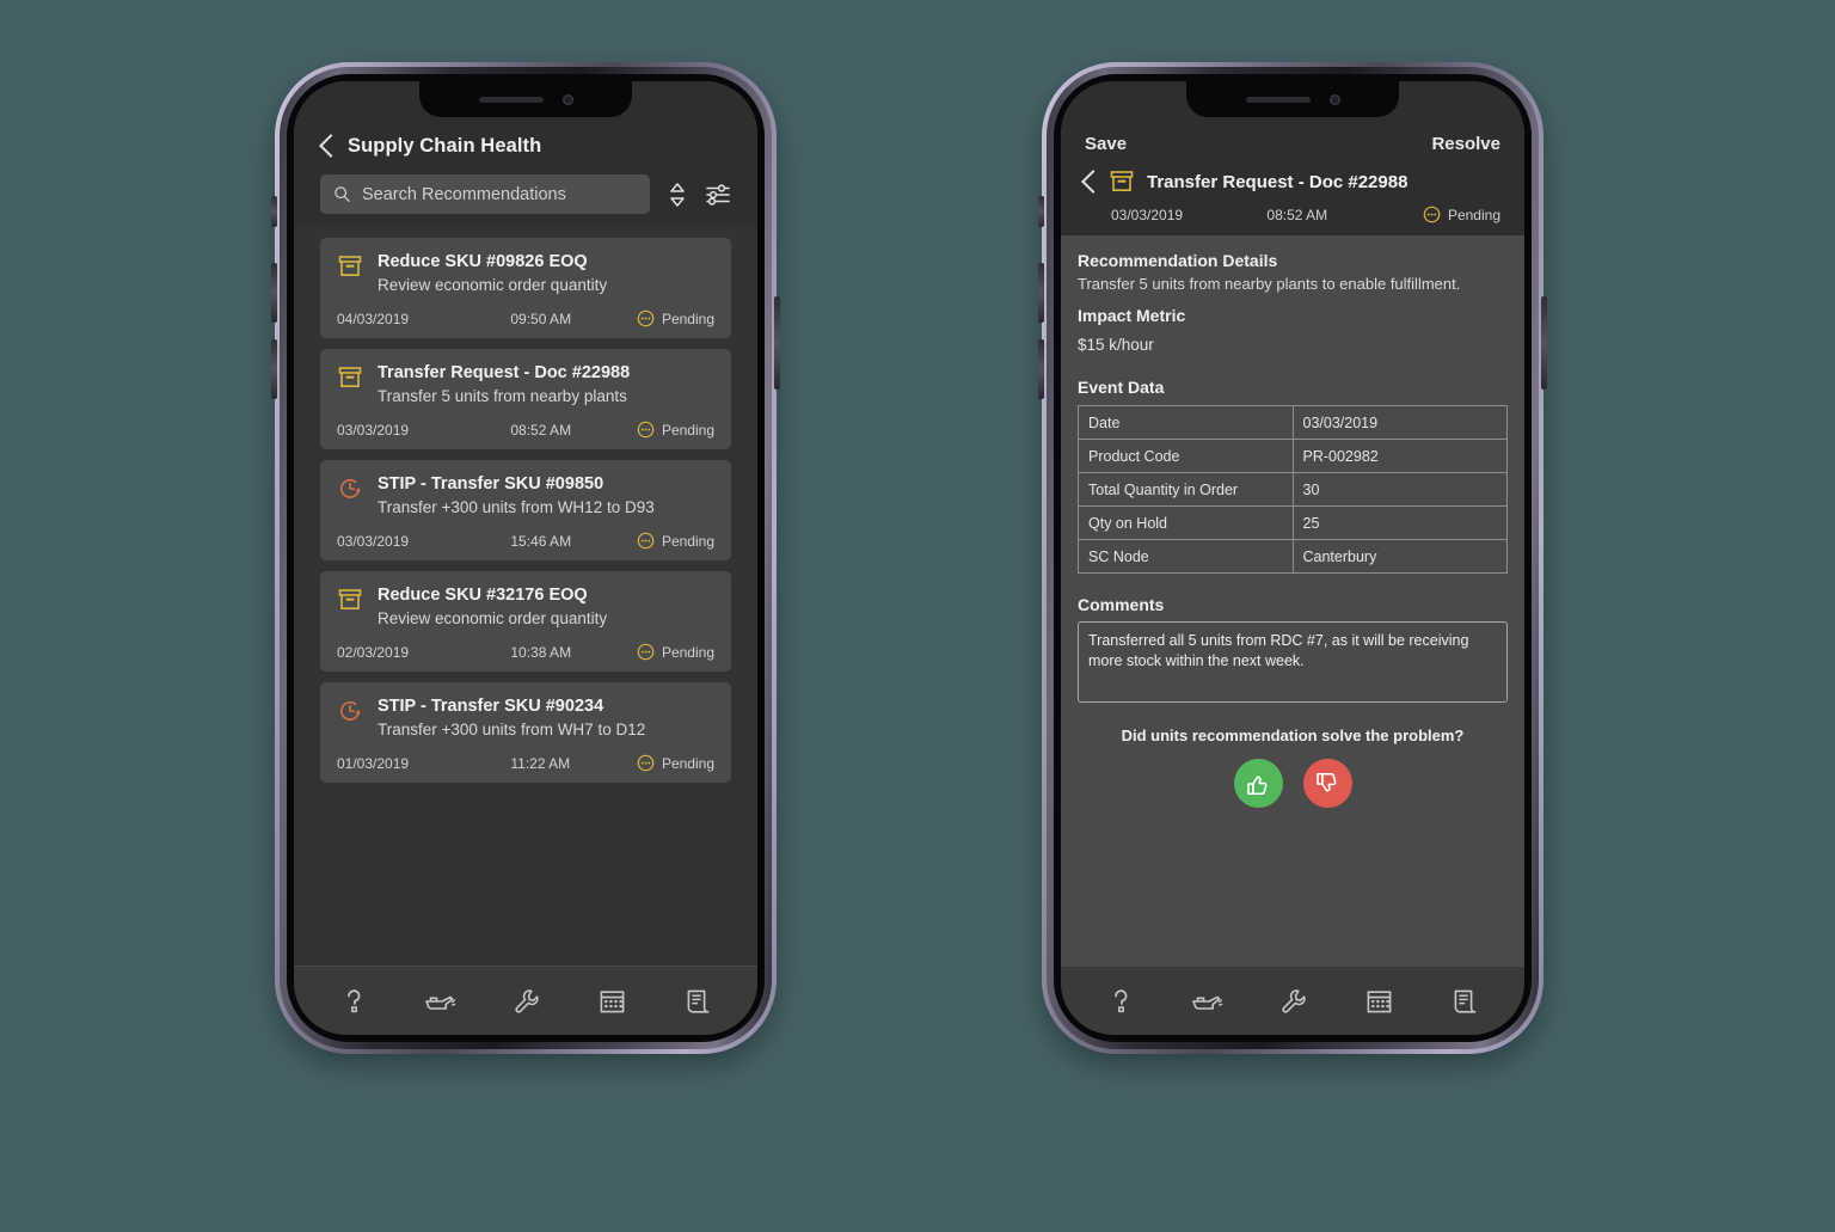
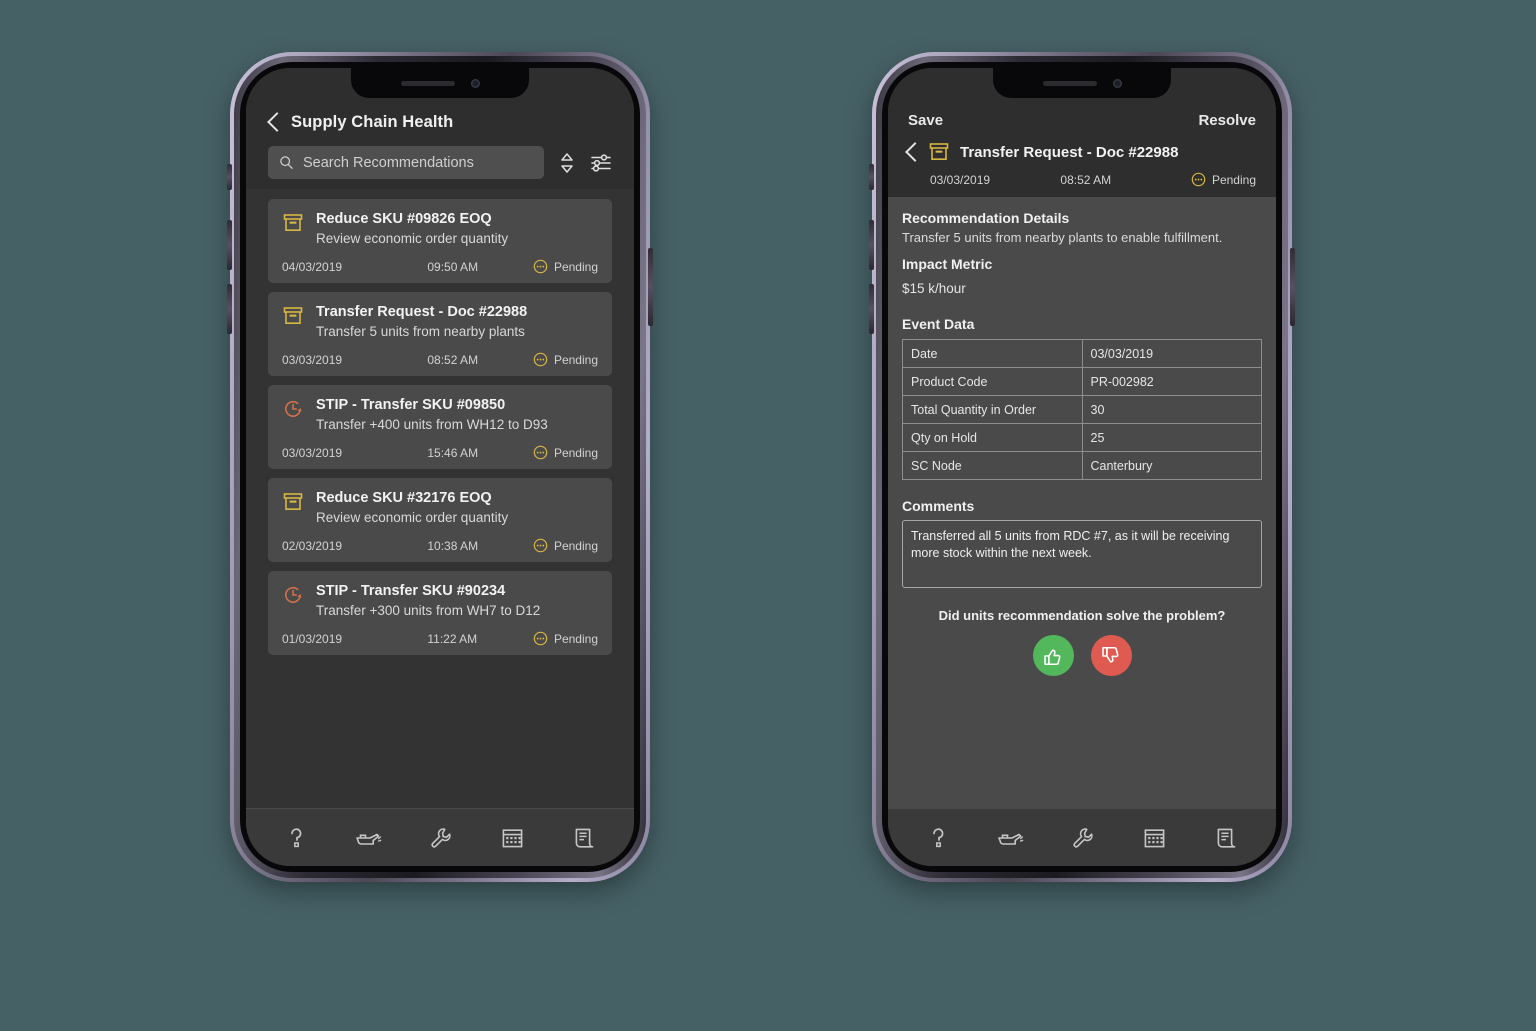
  Supply Chain Health
  Search Recommendations
  Reduce SKU #09826 EOQ
  Review economic order quantity
  04/03/2019
  09:50 AM
  Pending
  Transfer Request - Doc #22988
  Transfer 5 units from nearby plants
  03/03/2019
  08:52 AM
  Pending
  STIP - Transfer SKU #09850
- Transfer +300 units from WH12 to D93
+ Transfer +400 units from WH12 to D93
  03/03/2019
  15:46 AM
  Pending
  Reduce SKU #32176 EOQ
  Review economic order quantity
  02/03/2019
  10:38 AM
  Pending
  STIP - Transfer SKU #90234
  Transfer +300 units from WH7 to D12
  01/03/2019
  11:22 AM
  Pending
  Save
  Resolve
  Transfer Request - Doc #22988
  03/03/2019
  08:52 AM
  Pending
  Recommendation Details
  Transfer 5 units from nearby plants to enable fulfillment.
  Impact Metric
  $15 k/hour
  Event Data
  Date	03/03/2019
  Product Code	PR-002982
  Total Quantity in Order	30
  Qty on Hold	25
  SC Node	Canterbury
  Comments
  Transferred all 5 units from RDC #7, as it will be receiving more stock within the next week.
  Did units recommendation solve the problem?
